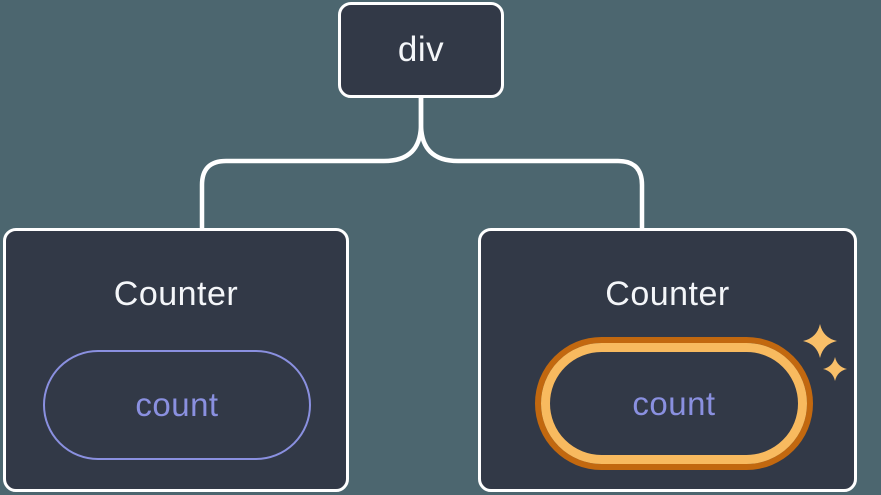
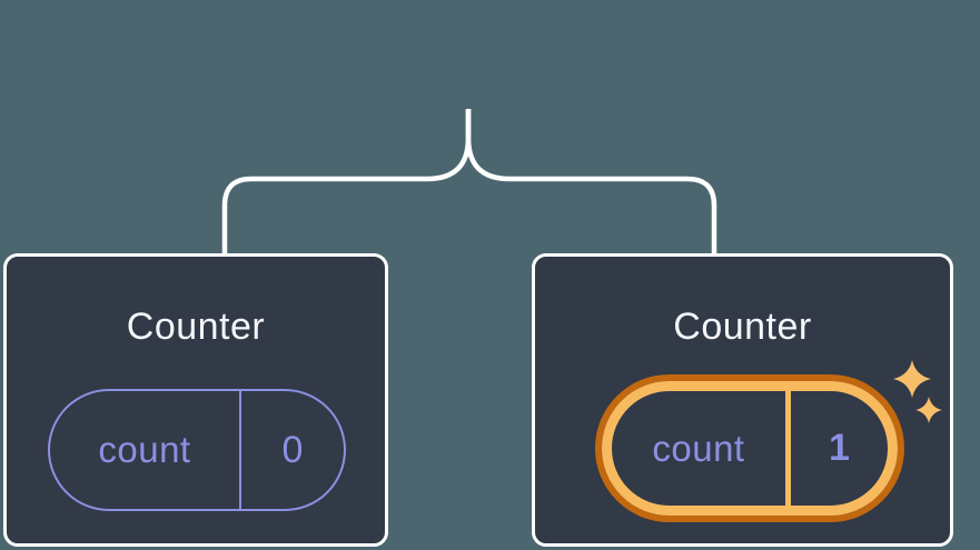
- div
  Counter
  count
+ 0
  Counter
  count
+ 1
